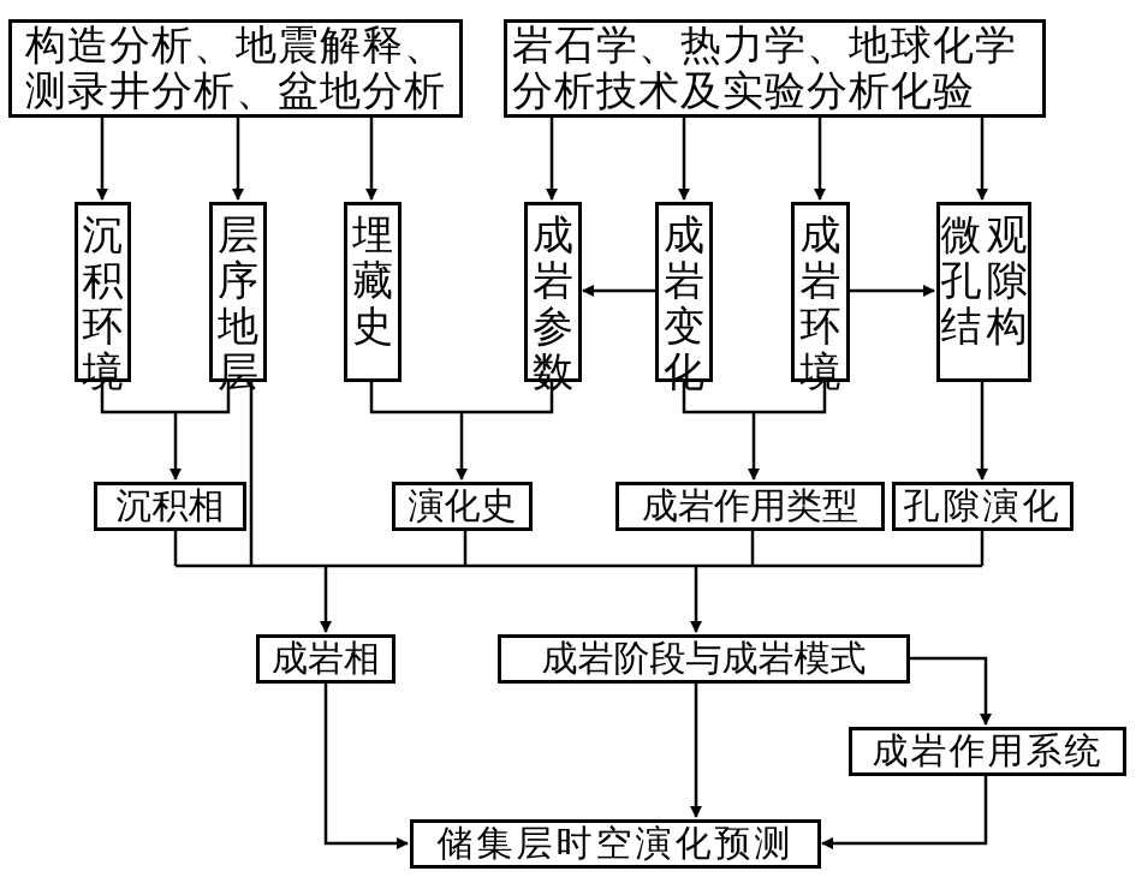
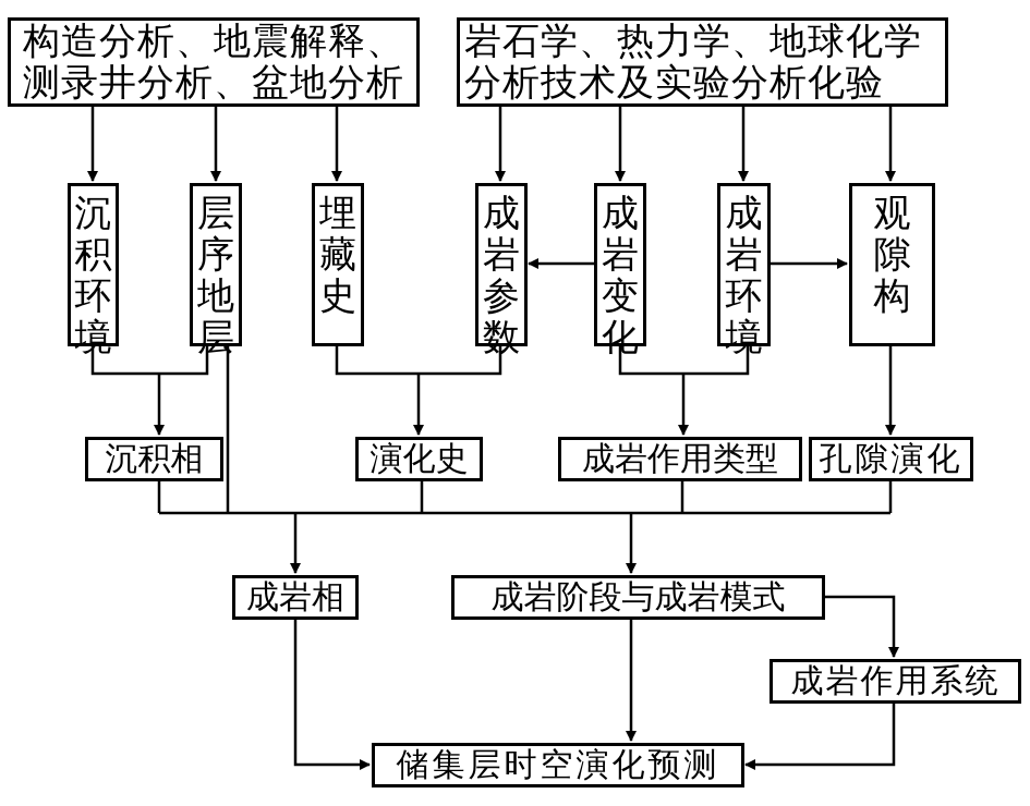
  构造分析、地震解释、
  测录井分析、盆地分析
  岩石学、热力学、地球化学
  分析技术及实验分析化验
  沉积环境
  层序地层
  埋藏史
  成岩参数
  成岩变化
  成岩环境
- 微孔结
  观隙构
  沉积相
  演化史
  成岩作用类型
  孔隙演化
  成岩相
  成岩阶段与成岩模式
  成岩作用系统
  储集层时空演化预测
